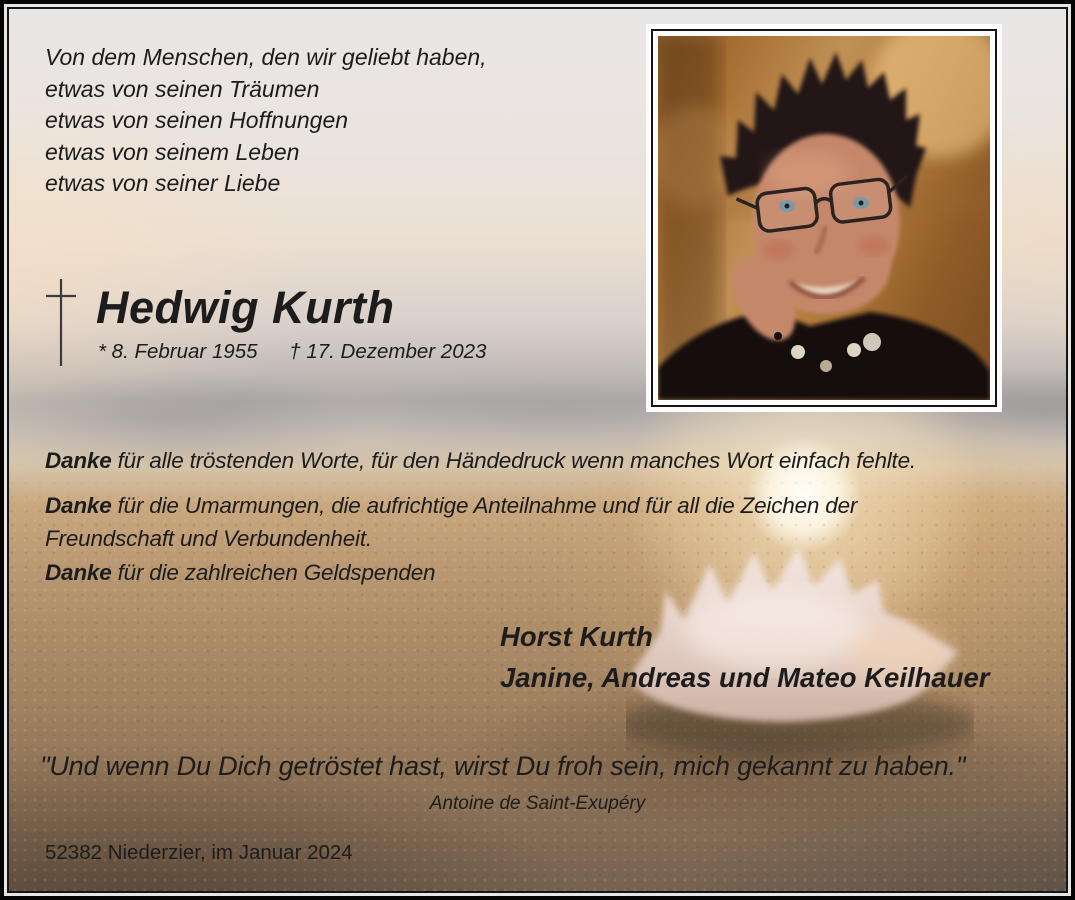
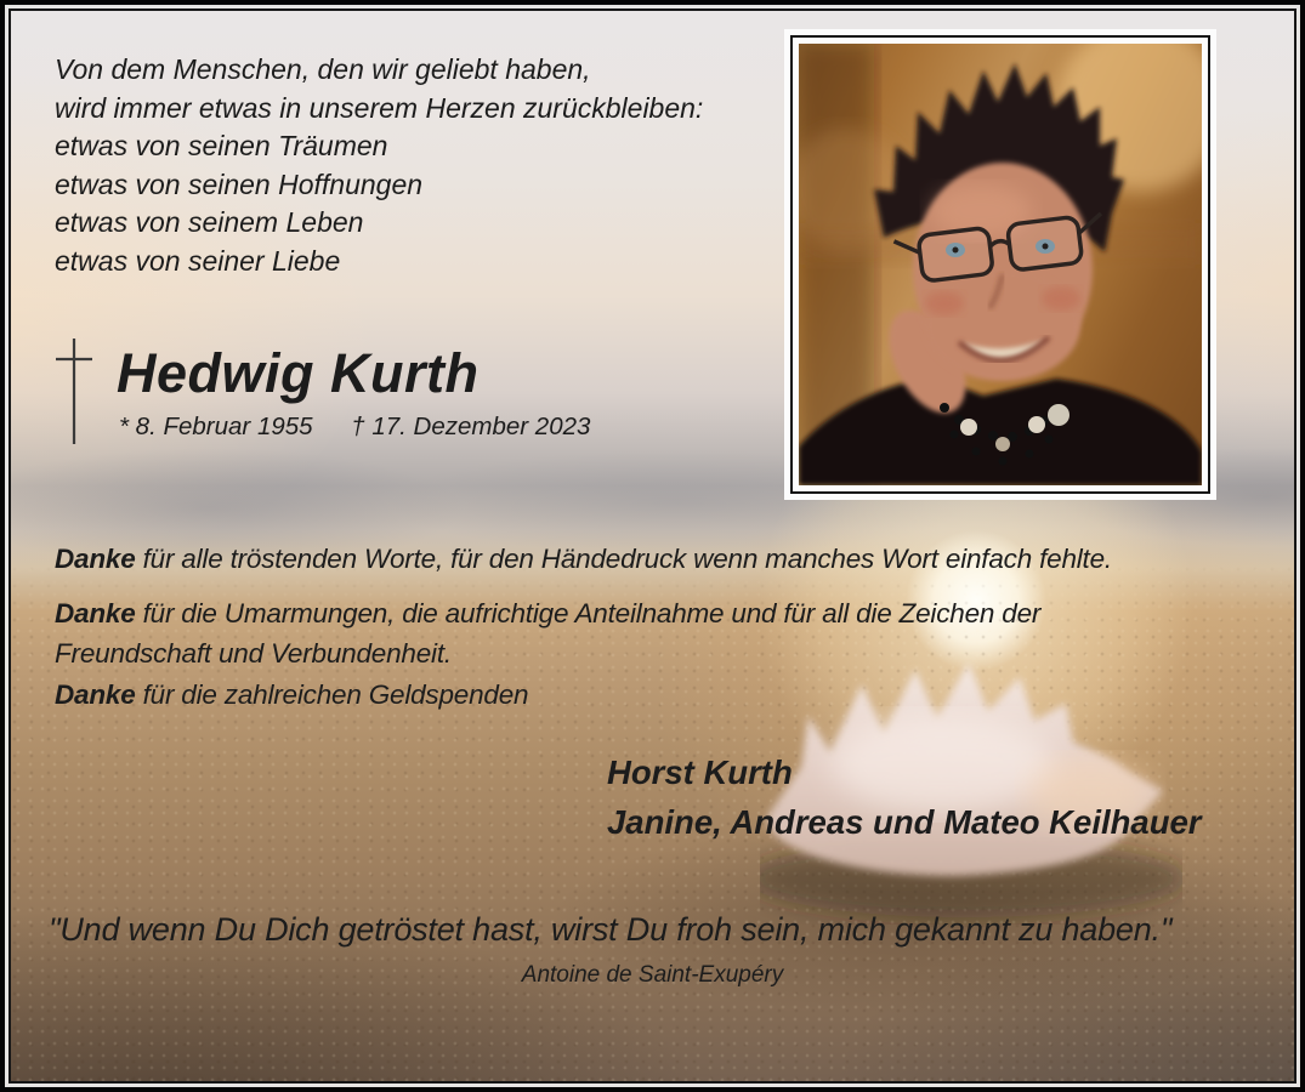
  Von dem Menschen, den wir geliebt haben,
+ wird immer etwas in unserem Herzen zurückbleiben:
  etwas von seinen Träumen
  etwas von seinen Hoffnungen
  etwas von seinem Leben
  etwas von seiner Liebe
  Hedwig Kurth
  * 8. Februar 1955 † 17. Dezember 2023
  Danke für alle tröstenden Worte, für den Händedruck wenn manches Wort einfach fehlte.
  Danke für die Umarmungen, die aufrichtige Anteilnahme und für all die Zeichen der Freundschaft und Verbundenheit.
  Danke für die zahlreichen Geldspenden
  Horst Kurth
  Janine, Andreas und Mateo Keilhauer
  "Und wenn Du Dich getröstet hast, wirst Du froh sein, mich gekannt zu haben."
  Antoine de Saint-Exupéry
- 52382 Niederzier, im Januar 2024
